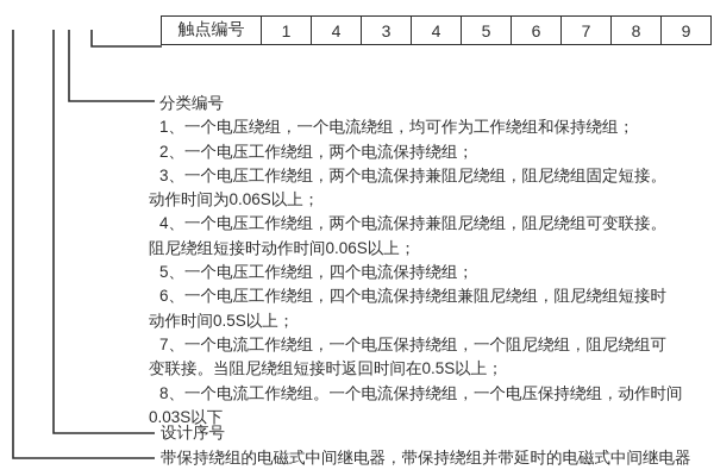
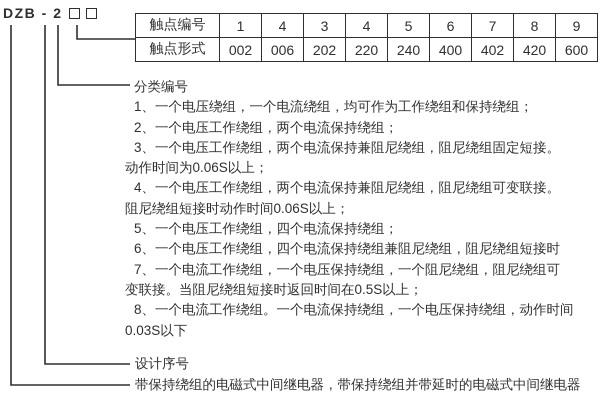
+ DZB - 2
  触点编号	1	4	3	4	5	6	7	8	9
+ 触点形式	002	006	202	220	240	400	402	420	600
  分类编号
  1、一个电压绕组，一个电流绕组，均可作为工作绕组和保持绕组；
  2、一个电压工作绕组，两个电流保持绕组；
  3、一个电压工作绕组，两个电流保持兼阻尼绕组，阻尼绕组固定短接。
  动作时间为0.06S以上；
  4、一个电压工作绕组，两个电流保持兼阻尼绕组，阻尼绕组可变联接。
  阻尼绕组短接时动作时间0.06S以上；
  5、一个电压工作绕组，四个电流保持绕组；
  6、一个电压工作绕组，四个电流保持绕组兼阻尼绕组，阻尼绕组短接时
- 动作时间0.5S以上；
  7、一个电流工作绕组，一个电压保持绕组，一个阻尼绕组，阻尼绕组可
  变联接。当阻尼绕组短接时返回时间在0.5S以上；
  8、一个电流工作绕组。一个电流保持绕组，一个电压保持绕组，动作时间
  0.03S以下
  设计序号
  带保持绕组的电磁式中间继电器，带保持绕组并带延时的电磁式中间继电器
